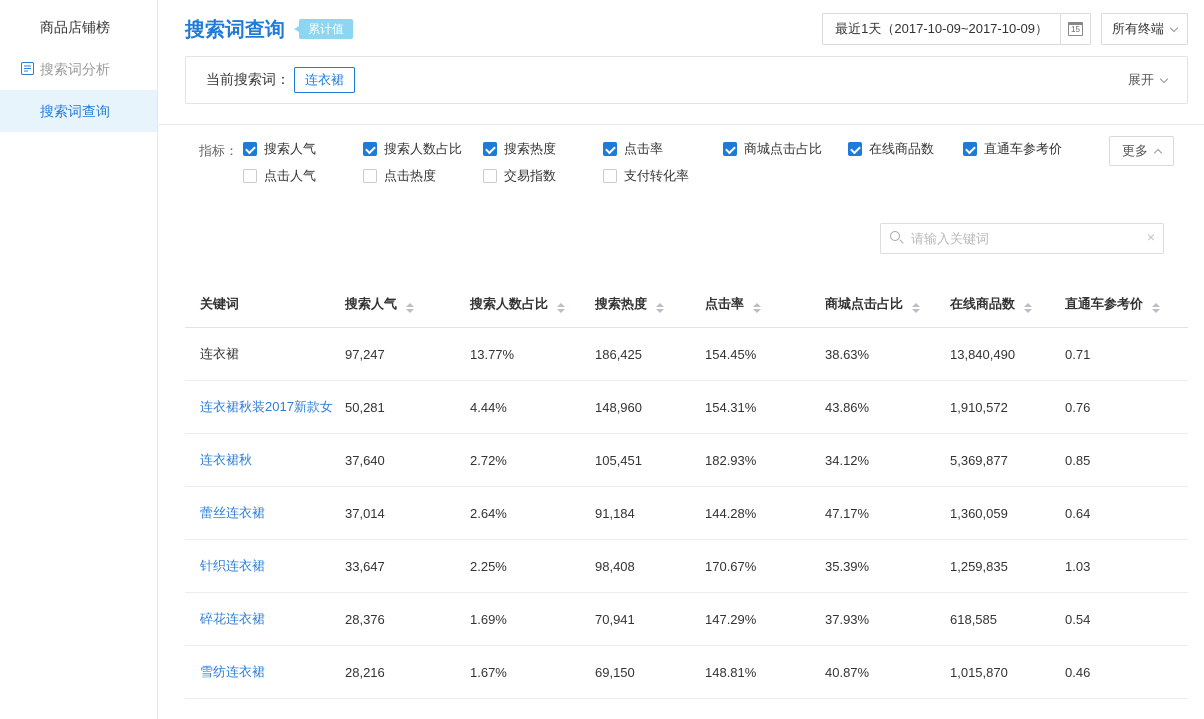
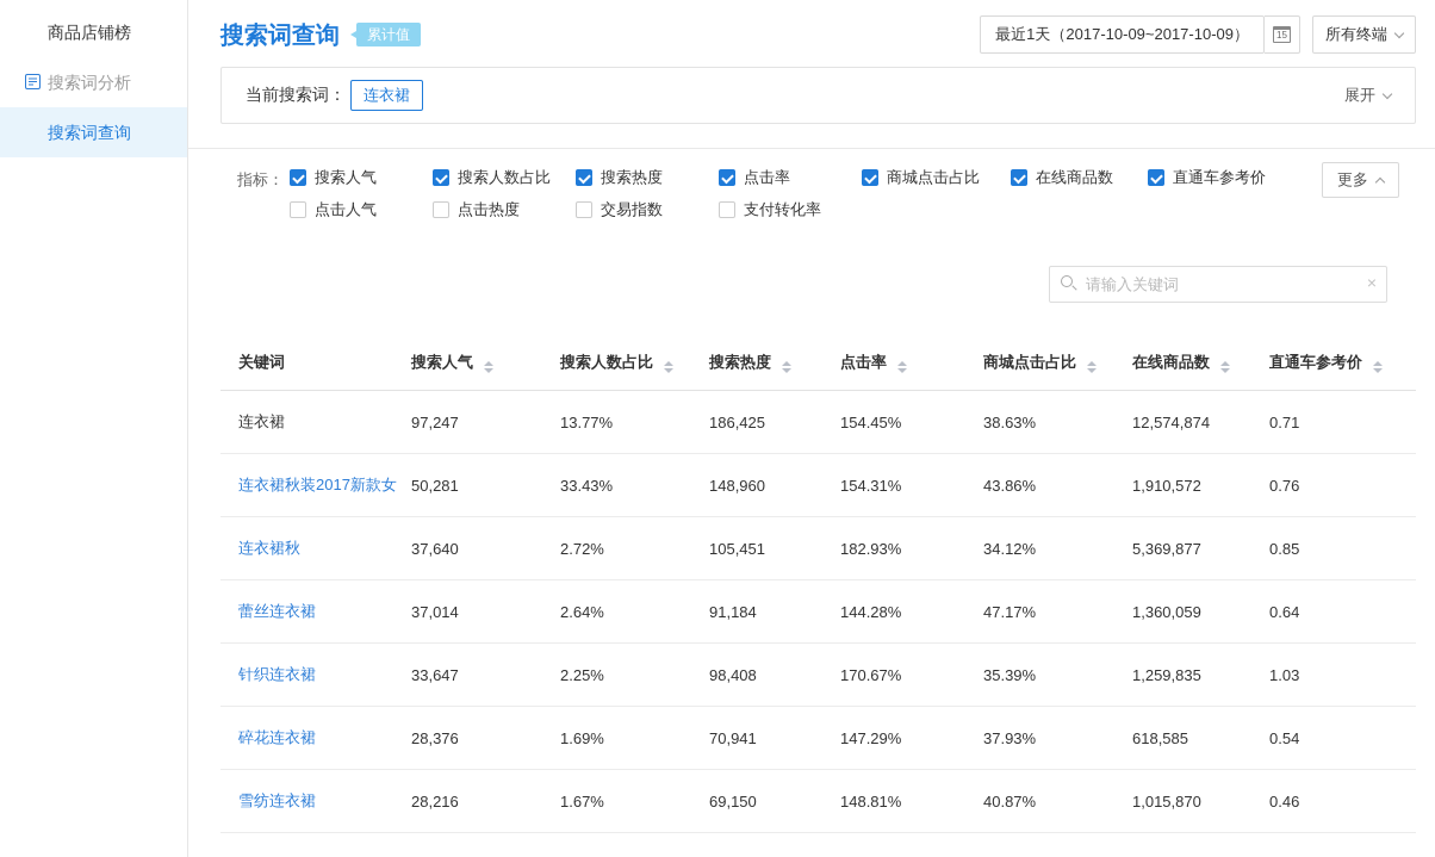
  商品店铺榜
  搜索词分析
  搜索词查询
  搜索词查询
  累计值
  最近1天（2017-10-09~2017-10-09）
  15
  所有终端
  当前搜索词：
  连衣裙
  展开
  指标：
  搜索人气
  搜索人数占比
  搜索热度
  点击率
  商城点击占比
  在线商品数
  直通车参考价
  点击人气
  点击热度
  交易指数
  支付转化率
  更多
  请输入关键词
  ×
  关键词	搜索人气	搜索人数占比	搜索热度	点击率	商城点击占比	在线商品数	直通车参考价
- 连衣裙	97,247	13.77%	186,425	154.45%	38.63%	13,840,490	0.71
+ 连衣裙	97,247	13.77%	186,425	154.45%	38.63%	12,574,874	0.71
- 连衣裙秋装2017新款女	50,281	4.44%	148,960	154.31%	43.86%	1,910,572	0.76
+ 连衣裙秋装2017新款女	50,281	33.43%	148,960	154.31%	43.86%	1,910,572	0.76
  连衣裙秋	37,640	2.72%	105,451	182.93%	34.12%	5,369,877	0.85
  蕾丝连衣裙	37,014	2.64%	91,184	144.28%	47.17%	1,360,059	0.64
  针织连衣裙	33,647	2.25%	98,408	170.67%	35.39%	1,259,835	1.03
  碎花连衣裙	28,376	1.69%	70,941	147.29%	37.93%	618,585	0.54
  雪纺连衣裙	28,216	1.67%	69,150	148.81%	40.87%	1,015,870	0.46
